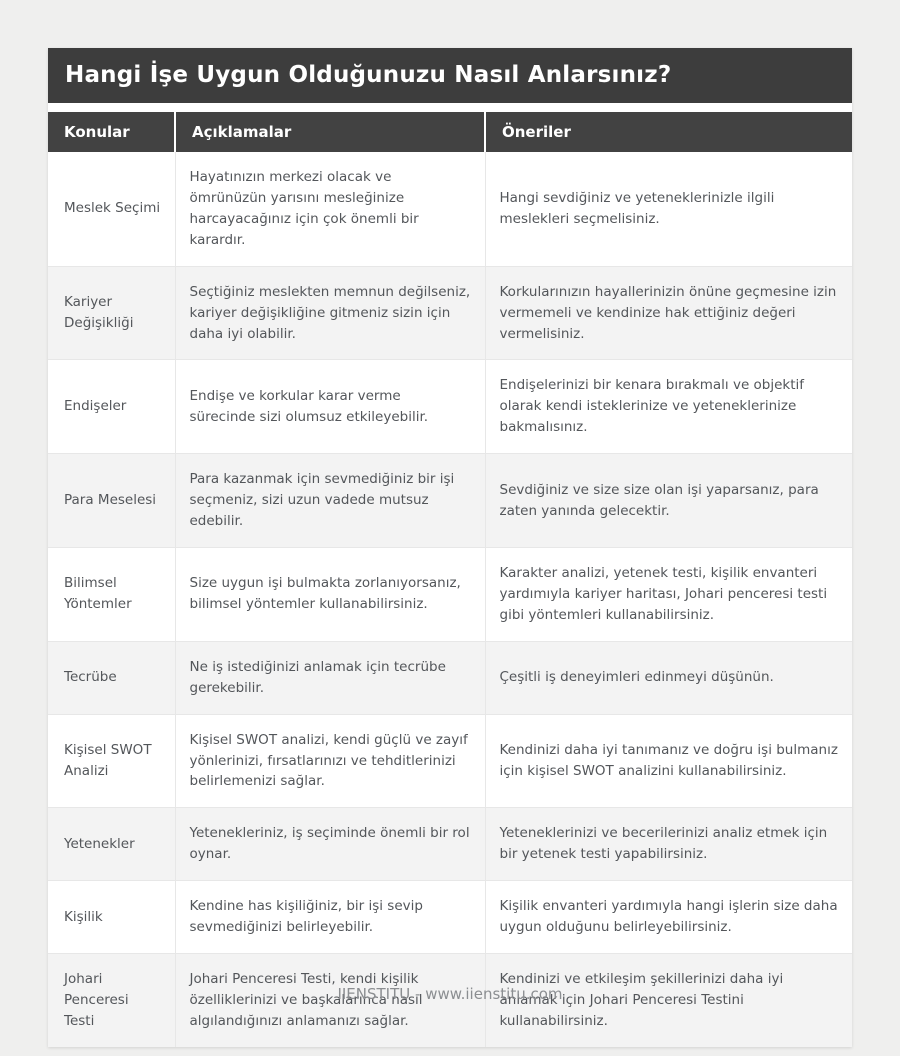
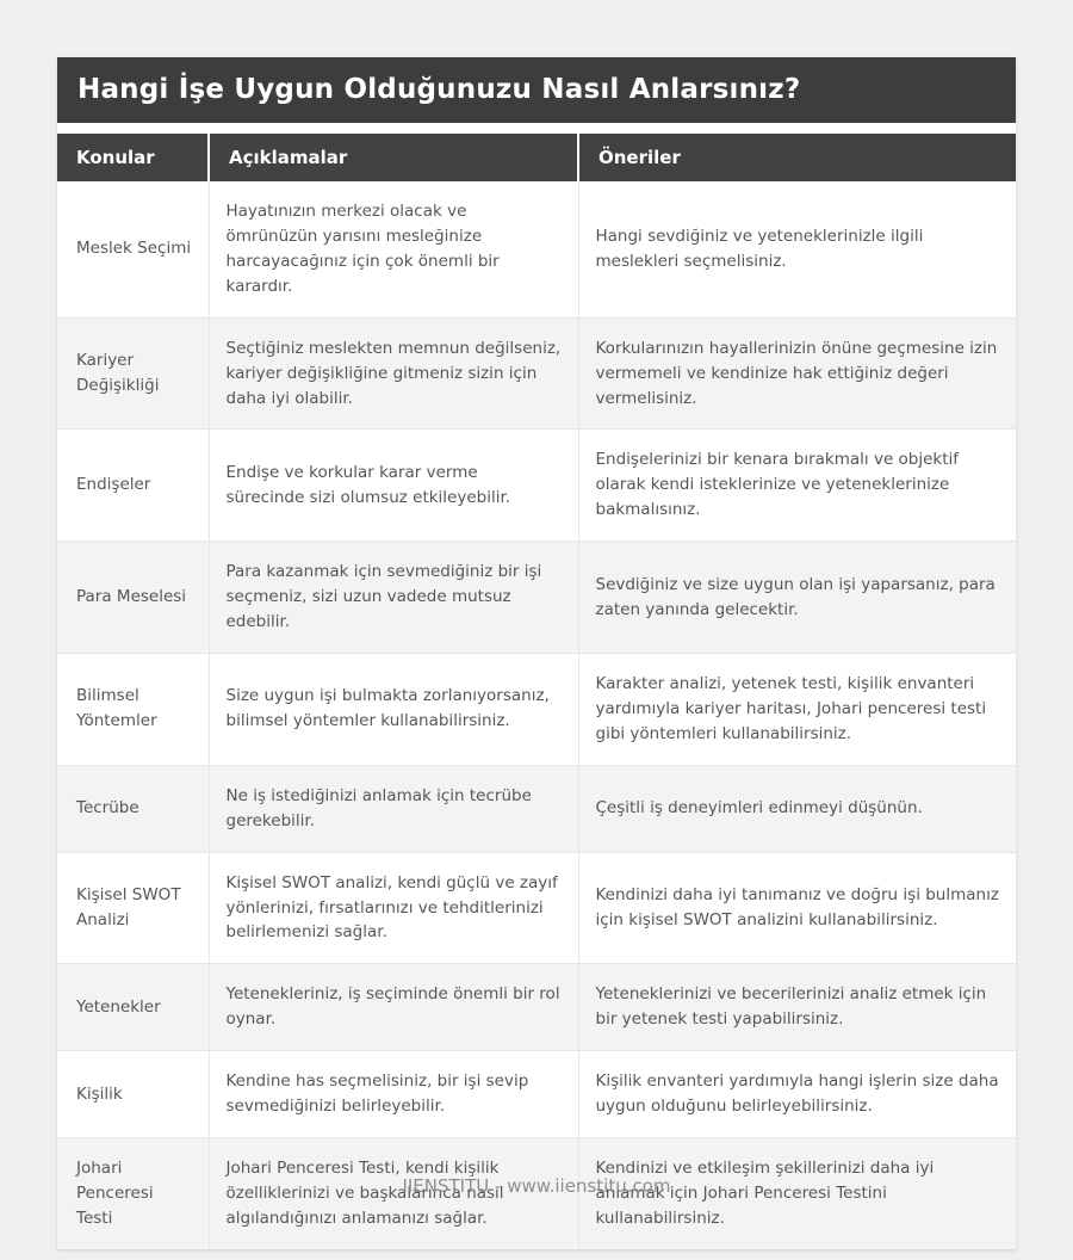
  Hangi İşe Uygun Olduğunuzu Nasıl Anlarsınız?
  Konular	Açıklamalar	Öneriler
  Meslek Seçimi	Hayatınızın merkezi olacak ve ömrünüzün yarısını mesleğinize harcayacağınız için çok önemli bir karardır.	Hangi sevdiğiniz ve yeteneklerinizle ilgili meslekleri seçmelisiniz.
  Kariyer Değişikliği	Seçtiğiniz meslekten memnun değilseniz, kariyer değişikliğine gitmeniz sizin için daha iyi olabilir.	Korkularınızın hayallerinizin önüne geçmesine izin vermemeli ve kendinize hak ettiğiniz değeri vermelisiniz.
  Endişeler	Endişe ve korkular karar verme sürecinde sizi olumsuz etkileyebilir.	Endişelerinizi bir kenara bırakmalı ve objektif olarak kendi isteklerinize ve yeteneklerinize bakmalısınız.
- Para Meselesi	Para kazanmak için sevmediğiniz bir işi seçmeniz, sizi uzun vadede mutsuz edebilir.	Sevdiğiniz ve size size olan işi yaparsanız, para zaten yanında gelecektir.
+ Para Meselesi	Para kazanmak için sevmediğiniz bir işi seçmeniz, sizi uzun vadede mutsuz edebilir.	Sevdiğiniz ve size uygun olan işi yaparsanız, para zaten yanında gelecektir.
  Bilimsel Yöntemler	Size uygun işi bulmakta zorlanıyorsanız, bilimsel yöntemler kullanabilirsiniz.	Karakter analizi, yetenek testi, kişilik envanteri yardımıyla kariyer haritası, Johari penceresi testi gibi yöntemleri kullanabilirsiniz.
  Tecrübe	Ne iş istediğinizi anlamak için tecrübe gerekebilir.	Çeşitli iş deneyimleri edinmeyi düşünün.
  Kişisel SWOT Analizi	Kişisel SWOT analizi, kendi güçlü ve zayıf yönlerinizi, fırsatlarınızı ve tehditlerinizi belirlemenizi sağlar.	Kendinizi daha iyi tanımanız ve doğru işi bulmanız için kişisel SWOT analizini kullanabilirsiniz.
  Yetenekler	Yetenekleriniz, iş seçiminde önemli bir rol oynar.	Yeteneklerinizi ve becerilerinizi analiz etmek için bir yetenek testi yapabilirsiniz.
- Kişilik	Kendine has kişiliğiniz, bir işi sevip sevmediğinizi belirleyebilir.	Kişilik envanteri yardımıyla hangi işlerin size daha uygun olduğunu belirleyebilirsiniz.
+ Kişilik	Kendine has seçmelisiniz, bir işi sevip sevmediğinizi belirleyebilir.	Kişilik envanteri yardımıyla hangi işlerin size daha uygun olduğunu belirleyebilirsiniz.
  Johari Penceresi Testi	Johari Penceresi Testi, kendi kişilik özelliklerinizi ve başkalarınca nasıl algılandığınızı anlamanızı sağlar.	Kendinizi ve etkileşim şekillerinizi daha iyi anlamak için Johari Penceresi Testini kullanabilirsiniz.
  IIENSTITU - www.iienstitu.com
